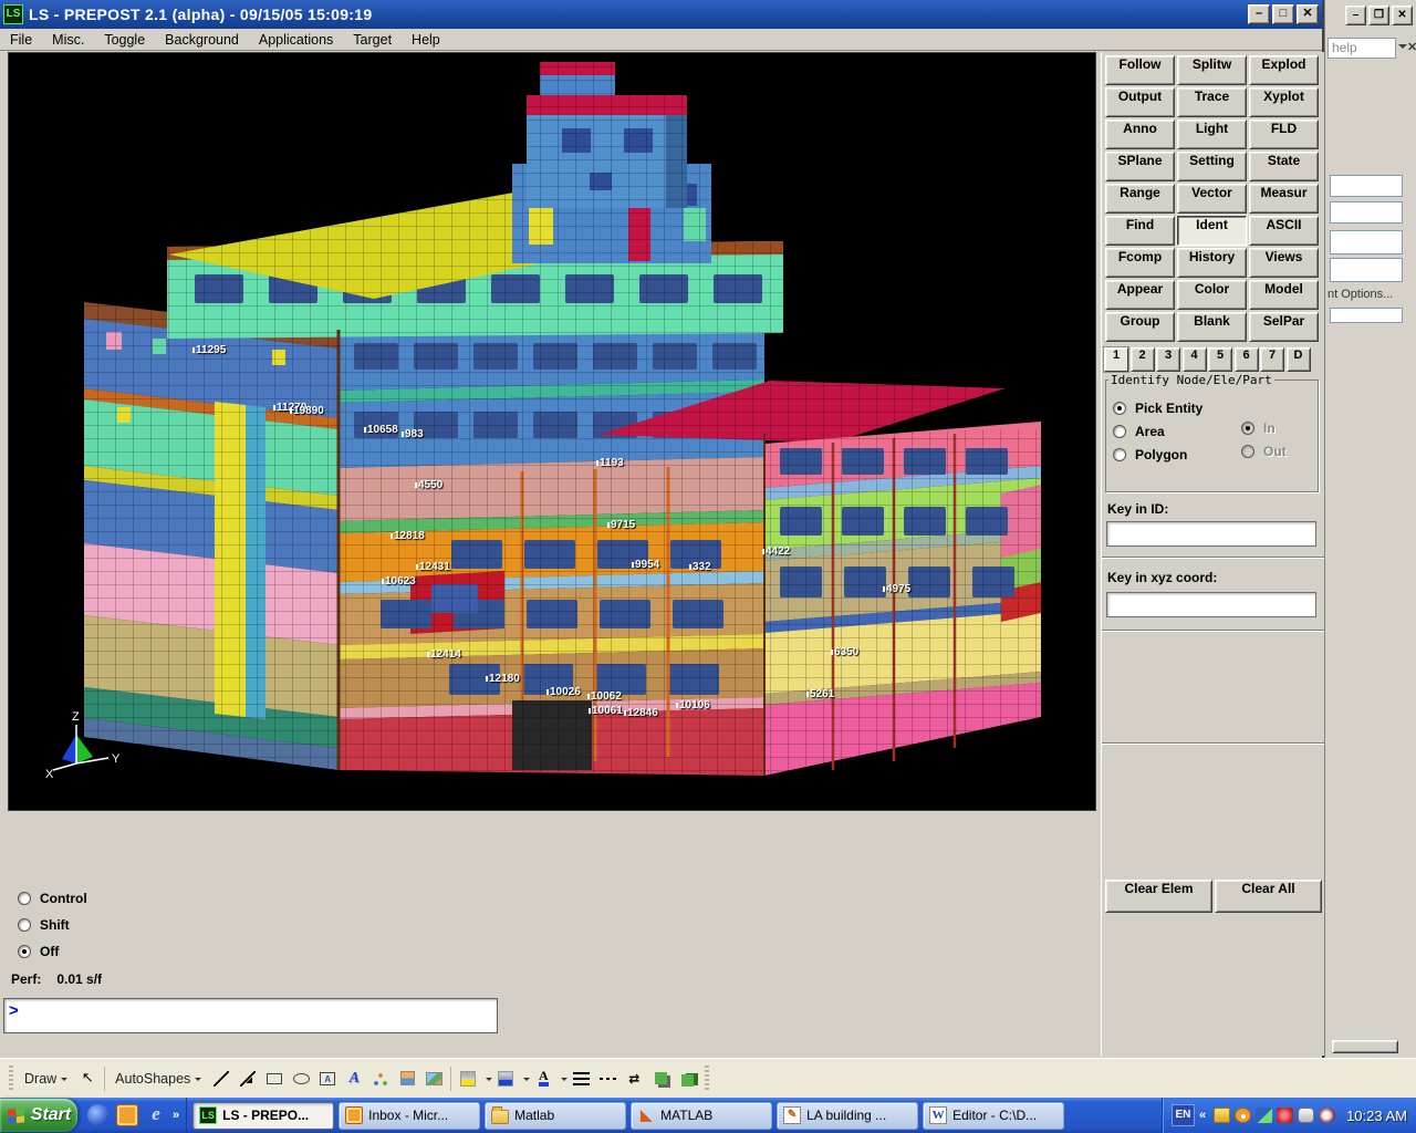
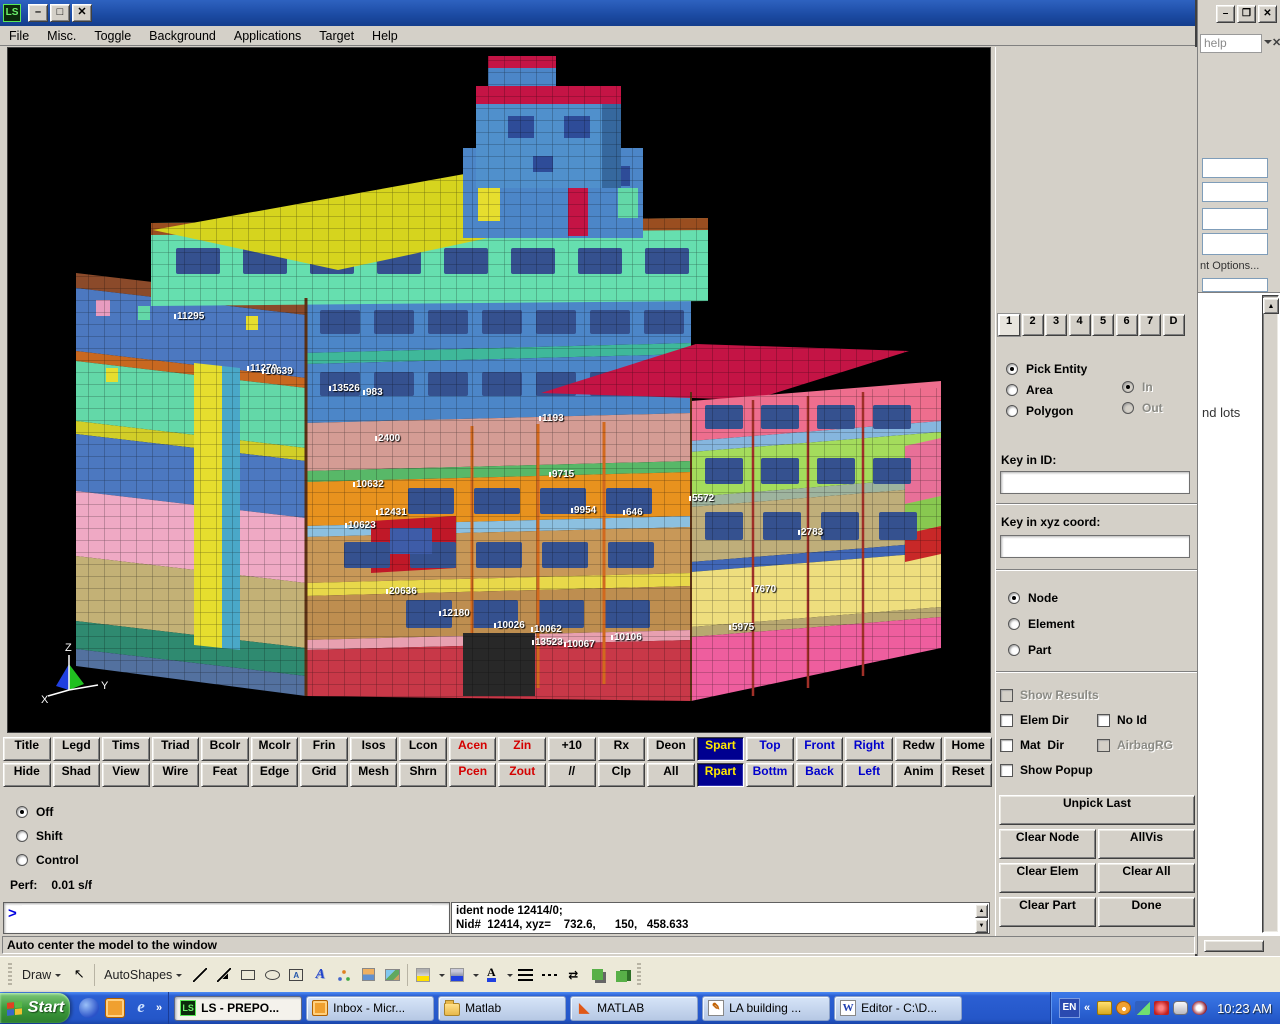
  –
  ❐
  ✕
  help
  ✕
  nt Options...
+ nd lots
  LS
- LS - PREPOST 2.1 (alpha) - 09/15/05 15:09:19
  –
  □
  ✕
  File
  Misc.
  Toggle
  Background
  Applications
  Target
  Help
  Z
  Y
  X
  11295
- 19890
+ 10639
- 10658
+ 13526
  983
  1193
- 4550
+ 2400
  9715
- 12818
+ 10632
- 4422
+ 5572
  9954
- 332
+ 646
  12431
  10623
- 4975
+ 2783
- 6350
+ 7670
- 12414
+ 20636
  12180
  10026
- 5261
+ 5975
  10062
  10106
- 10061
+ 13523
- 12846
+ 10067
- Follow
- Splitw
- Explod
- Output
- Trace
- Xyplot
- Anno
- Light
- FLD
- SPlane
- Setting
- State
- Range
- Vector
- Measur
- Find
- Ident
- ASCII
- Fcomp
- History
- Views
- Appear
- Color
- Model
- Group
- Blank
- SelPar
  1
  2
  3
  4
  5
  6
  7
  D
- Identify Node/Ele/Part
  Pick Entity
  Area
  Polygon
  In
  Out
  Key in ID:
  Key in xyz coord:
+ Node
+ Element
+ Part
+ Show Results
+ Elem Dir
+ No Id
+ Mat Dir
+ AirbagRG
+ Show Popup
+ Unpick Last
+ Clear Node
+ AllVis
  Clear Elem
  Clear All
+ Clear Part
+ Done
+ Title
+ Legd
+ Tims
+ Triad
+ Bcolr
+ Mcolr
+ Frin
+ Isos
+ Lcon
+ Acen
+ Zin
+ +10
+ Rx
+ Deon
+ Spart
+ Top
+ Front
+ Right
+ Redw
+ Home
+ Hide
+ Shad
+ View
+ Wire
+ Feat
+ Edge
+ Grid
+ Mesh
+ Shrn
+ Pcen
+ Zout
+ //
+ Clp
+ All
+ Rpart
+ Bottm
+ Back
+ Left
+ Anim
+ Reset
- Control
+ Off
  Shift
- Off
+ Control
  Perf: 0.01 s/f
  >
+ ident node 12414/0;
+ Nid# 12414, xyz= 732.6, 150, 458.633
+ Auto center the model to the window
  Draw
  ↖
  AutoShapes
  A
  A
  A
  ⇄
  Start
  e
  »
  LS
  LS - PREPO...
  Inbox - Micr...
  Matlab
  ◣
  MATLAB
  ✎
  LA building ...
  W
  Editor - C:\D...
  EN
  «
  10:23 AM
